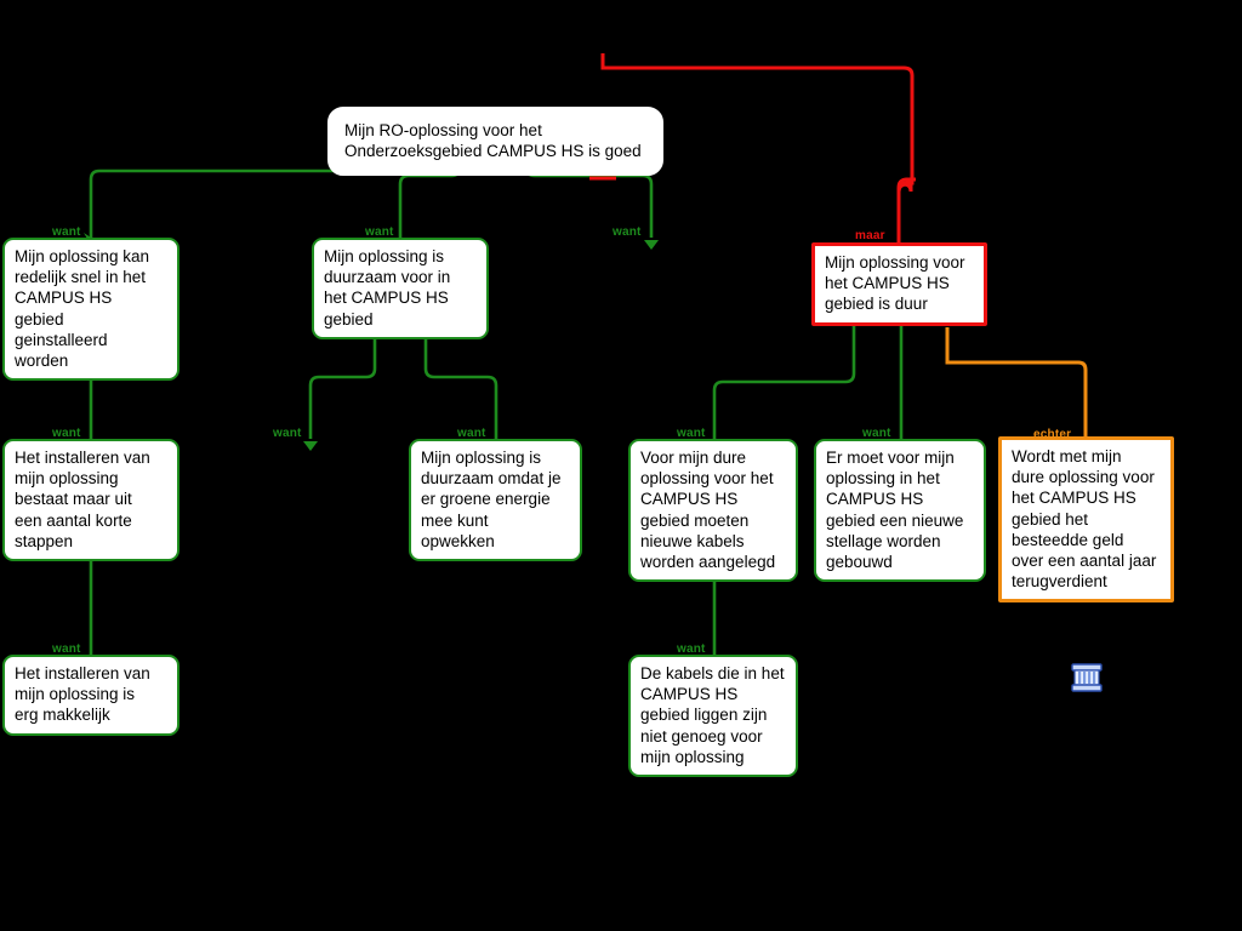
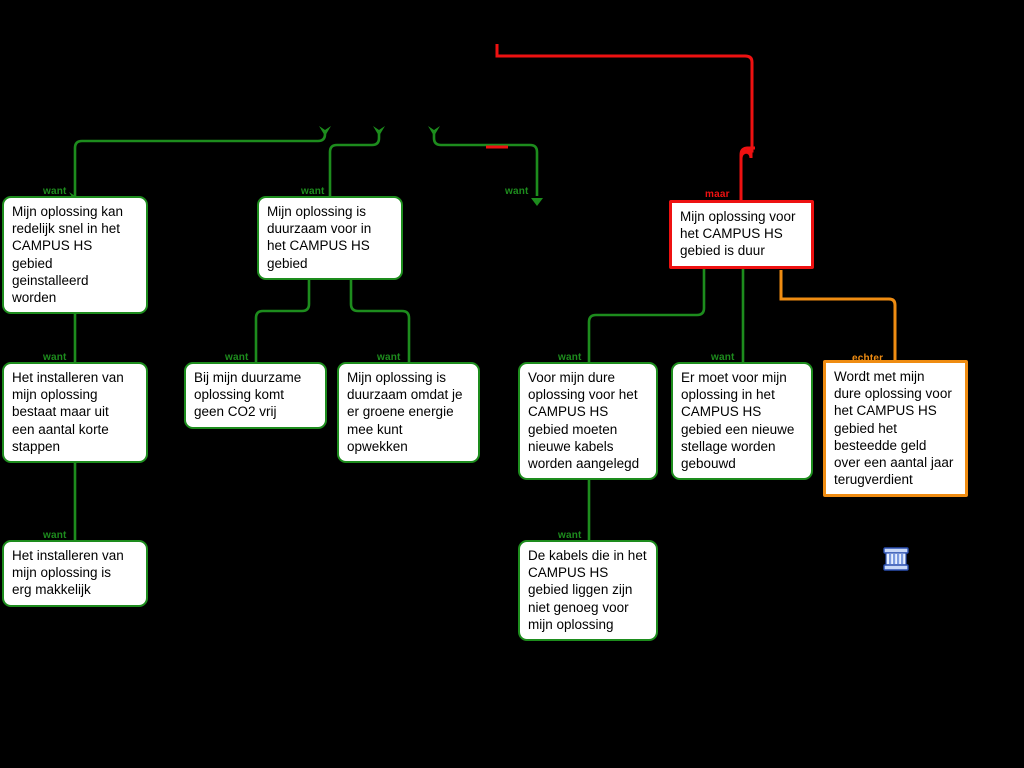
- Mijn RO-oplossing voor het
- Onderzoeksgebied CAMPUS HS is goed
  Mijn oplossing kan
  redelijk snel in het
  CAMPUS HS
  gebied
  geinstalleerd
  worden
  Mijn oplossing is
  duurzaam voor in
  het CAMPUS HS
  gebied
  Mijn oplossing voor
  het CAMPUS HS
  gebied is duur
  Het installeren van
  mijn oplossing
  bestaat maar uit
  een aantal korte
  stappen
+ Bij mijn duurzame
+ oplossing komt
+ geen CO2 vrij
  Mijn oplossing is
  duurzaam omdat je
  er groene energie
  mee kunt
  opwekken
  Voor mijn dure
  oplossing voor het
  CAMPUS HS
  gebied moeten
  nieuwe kabels
  worden aangelegd
  Er moet voor mijn
  oplossing in het
  CAMPUS HS
  gebied een nieuwe
  stellage worden
  gebouwd
  Wordt met mijn
  dure oplossing voor
  het CAMPUS HS
  gebied het
  besteedde geld
  over een aantal jaar
  terugverdient
  Het installeren van
  mijn oplossing is
  erg makkelijk
  De kabels die in het
  CAMPUS HS
  gebied liggen zijn
  niet genoeg voor
  mijn oplossing
  want
  want
  want
  maar
  want
  want
  want
  want
  want
  echter
  want
  want
